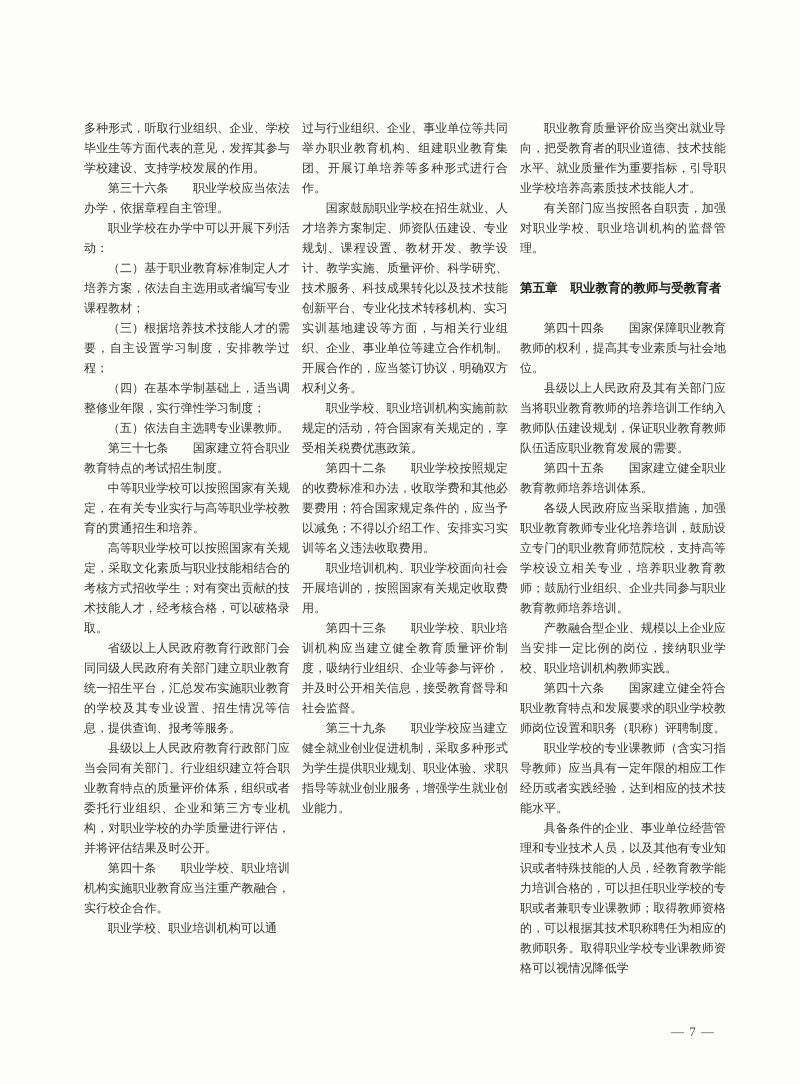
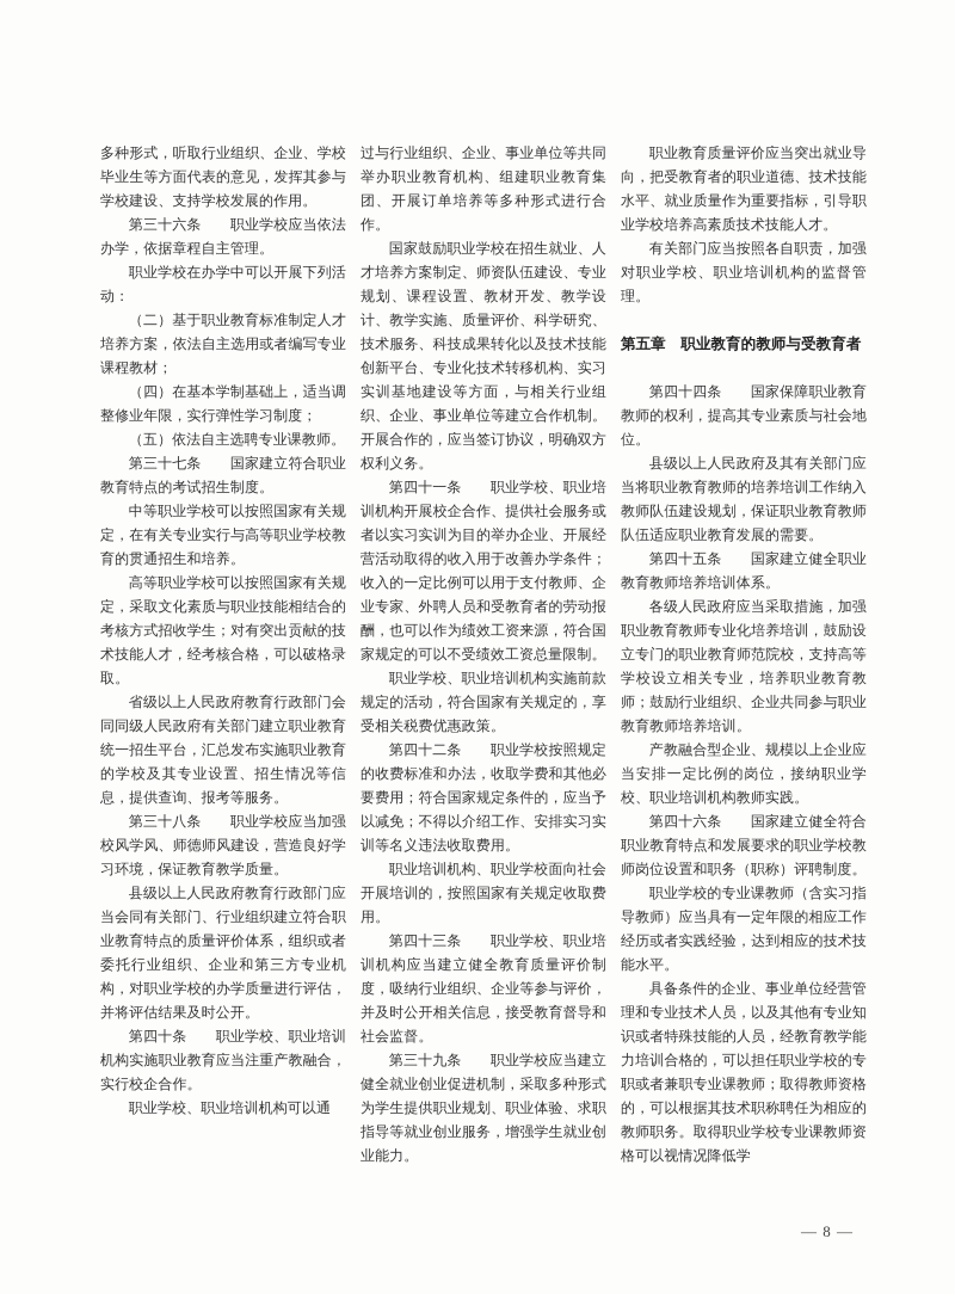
  多种形式，听取行业组织、企业、学校毕业生等方面代表的意见，发挥其参与学校建设、支持学校发展的作用。
  第三十六条 职业学校应当依法办学，依据章程自主管理。
  职业学校在办学中可以开展下列活动：
  （二）基于职业教育标准制定人才培养方案，依法自主选用或者编写专业课程教材；
- （三）根据培养技术技能人才的需要，自主设置学习制度，安排教学过程；
  （四）在基本学制基础上，适当调整修业年限，实行弹性学习制度；
  （五）依法自主选聘专业课教师。
  第三十七条 国家建立符合职业教育特点的考试招生制度。
  中等职业学校可以按照国家有关规定，在有关专业实行与高等职业学校教育的贯通招生和培养。
  高等职业学校可以按照国家有关规定，采取文化素质与职业技能相结合的考核方式招收学生；对有突出贡献的技术技能人才，经考核合格，可以破格录取。
  省级以上人民政府教育行政部门会同同级人民政府有关部门建立职业教育统一招生平台，汇总发布实施职业教育的学校及其专业设置、招生情况等信息，提供查询、报考等服务。
+ 第三十八条 职业学校应当加强校风学风、师德师风建设，营造良好学习环境，保证教育教学质量。
  县级以上人民政府教育行政部门应当会同有关部门、行业组织建立符合职业教育特点的质量评价体系，组织或者委托行业组织、企业和第三方专业机构，对职业学校的办学质量进行评估，并将评估结果及时公开。
  第四十条 职业学校、职业培训机构实施职业教育应当注重产教融合，实行校企合作。
  职业学校、职业培训机构可以通
  过与行业组织、企业、事业单位等共同举办职业教育机构、组建职业教育集团、开展订单培养等多种形式进行合作。
  国家鼓励职业学校在招生就业、人才培养方案制定、师资队伍建设、专业规划、课程设置、教材开发、教学设计、教学实施、质量评价、科学研究、技术服务、科技成果转化以及技术技能创新平台、专业化技术转移机构、实习实训基地建设等方面，与相关行业组织、企业、事业单位等建立合作机制。开展合作的，应当签订协议，明确双方权利义务。
+ 第四十一条 职业学校、职业培训机构开展校企合作、提供社会服务或者以实习实训为目的举办企业、开展经营活动取得的收入用于改善办学条件；收入的一定比例可以用于支付教师、企业专家、外聘人员和受教育者的劳动报酬，也可以作为绩效工资来源，符合国家规定的可以不受绩效工资总量限制。
  职业学校、职业培训机构实施前款规定的活动，符合国家有关规定的，享受相关税费优惠政策。
  第四十二条 职业学校按照规定的收费标准和办法，收取学费和其他必要费用；符合国家规定条件的，应当予以减免；不得以介绍工作、安排实习实训等名义违法收取费用。
  职业培训机构、职业学校面向社会开展培训的，按照国家有关规定收取费用。
  第四十三条 职业学校、职业培训机构应当建立健全教育质量评价制度，吸纳行业组织、企业等参与评价，并及时公开相关信息，接受教育督导和社会监督。
  第三十九条 职业学校应当建立健全就业创业促进机制，采取多种形式为学生提供职业规划、职业体验、求职指导等就业创业服务，增强学生就业创业能力。
  职业教育质量评价应当突出就业导向，把受教育者的职业道德、技术技能水平、就业质量作为重要指标，引导职业学校培养高素质技术技能人才。
  有关部门应当按照各自职责，加强对职业学校、职业培训机构的监督管理。
  第五章 职业教育的教师与受教育者
  第四十四条 国家保障职业教育教师的权利，提高其专业素质与社会地位。
  县级以上人民政府及其有关部门应当将职业教育教师的培养培训工作纳入教师队伍建设规划，保证职业教育教师队伍适应职业教育发展的需要。
  第四十五条 国家建立健全职业教育教师培养培训体系。
  各级人民政府应当采取措施，加强职业教育教师专业化培养培训，鼓励设立专门的职业教育师范院校，支持高等学校设立相关专业，培养职业教育教师；鼓励行业组织、企业共同参与职业教育教师培养培训。
  产教融合型企业、规模以上企业应当安排一定比例的岗位，接纳职业学校、职业培训机构教师实践。
  第四十六条 国家建立健全符合职业教育特点和发展要求的职业学校教师岗位设置和职务（职称）评聘制度。
  职业学校的专业课教师（含实习指导教师）应当具有一定年限的相应工作经历或者实践经验，达到相应的技术技能水平。
  具备条件的企业、事业单位经营管理和专业技术人员，以及其他有专业知识或者特殊技能的人员，经教育教学能力培训合格的，可以担任职业学校的专职或者兼职专业课教师；取得教师资格的，可以根据其技术职称聘任为相应的教师职务。取得职业学校专业课教师资格可以视情况降低学
- — 7 —
+ — 8 —
